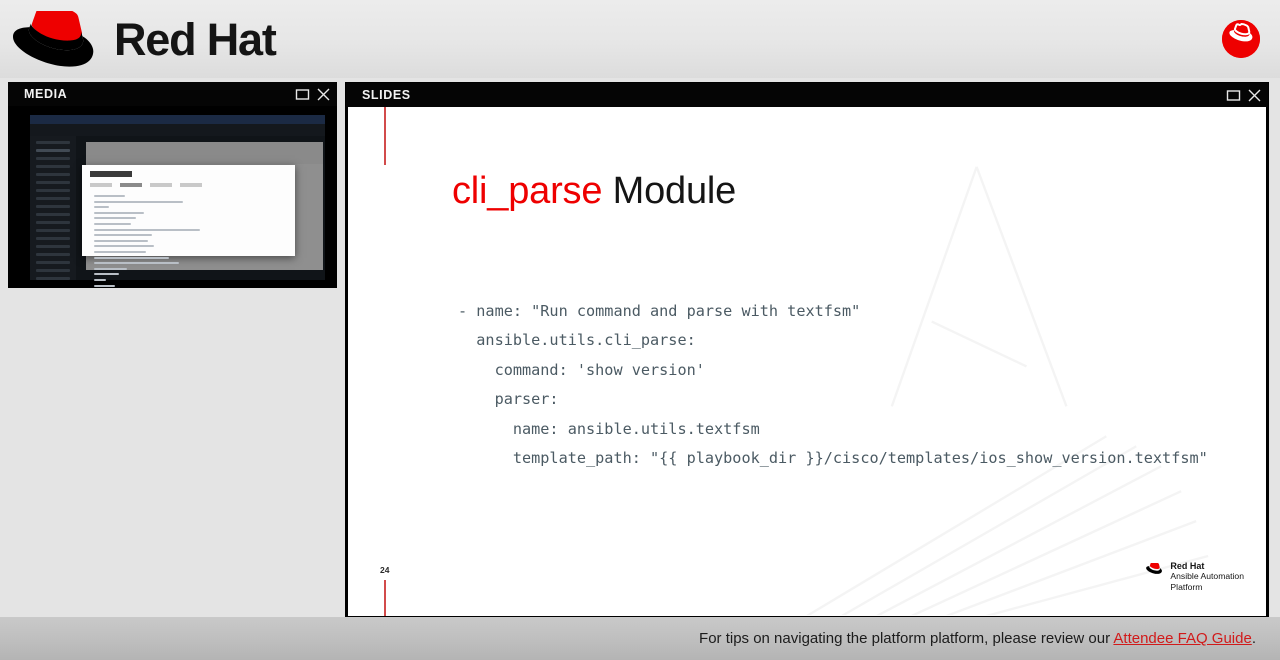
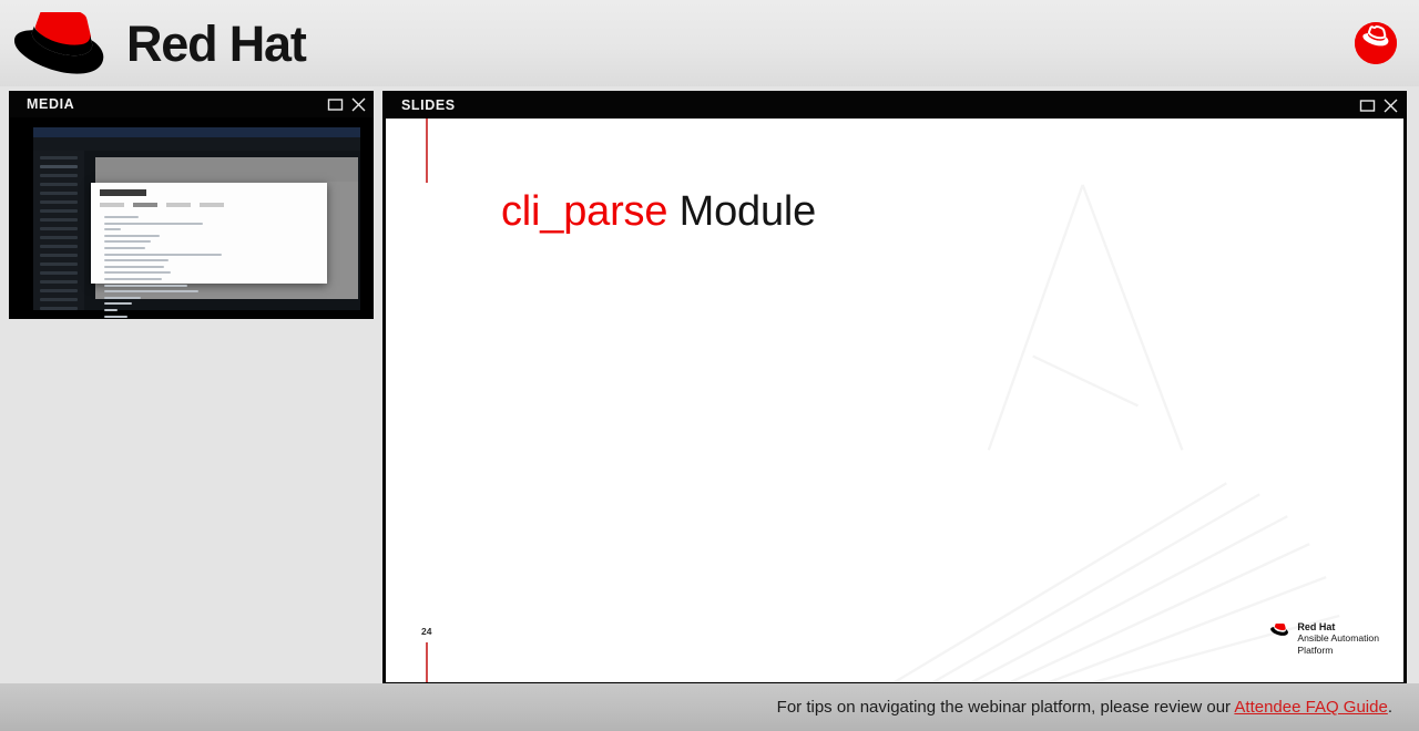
  Red Hat
  MEDIA
  SLIDES
  cli_parse Module
- - name: "Run command and parse with textfsm"
- ansible.utils.cli_parse:
- command: 'show version'
- parser:
- name: ansible.utils.textfsm
- template_path: "{{ playbook_dir }}/cisco/templates/ios_show_version.textfsm"
  24
  Red Hat
  Ansible Automation
  Platform
- For tips on navigating the platform platform, please review our Attendee FAQ Guide.
+ For tips on navigating the webinar platform, please review our Attendee FAQ Guide.
